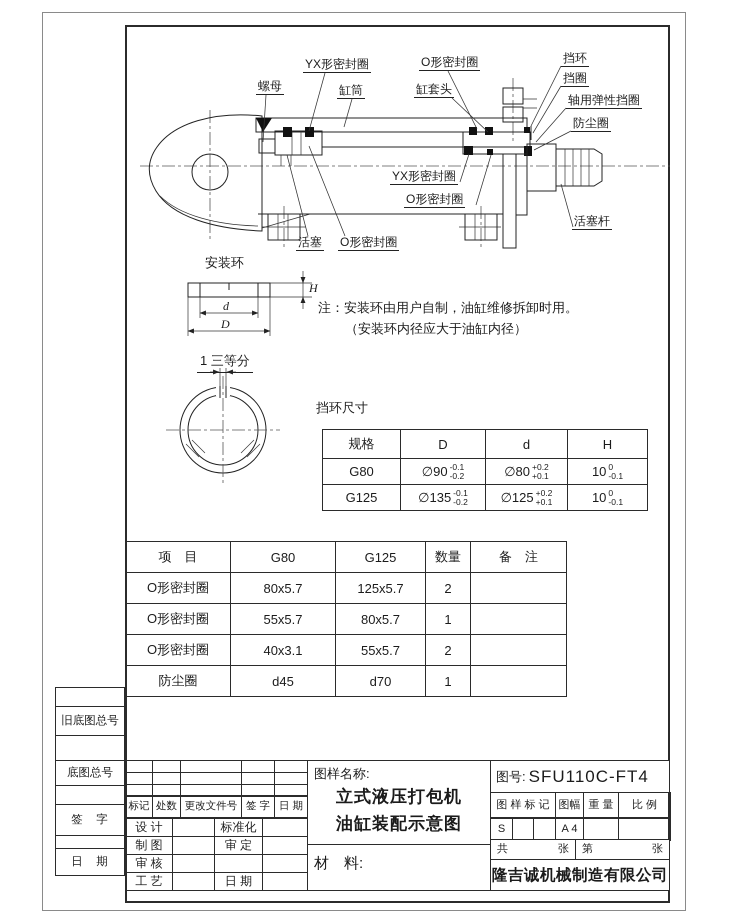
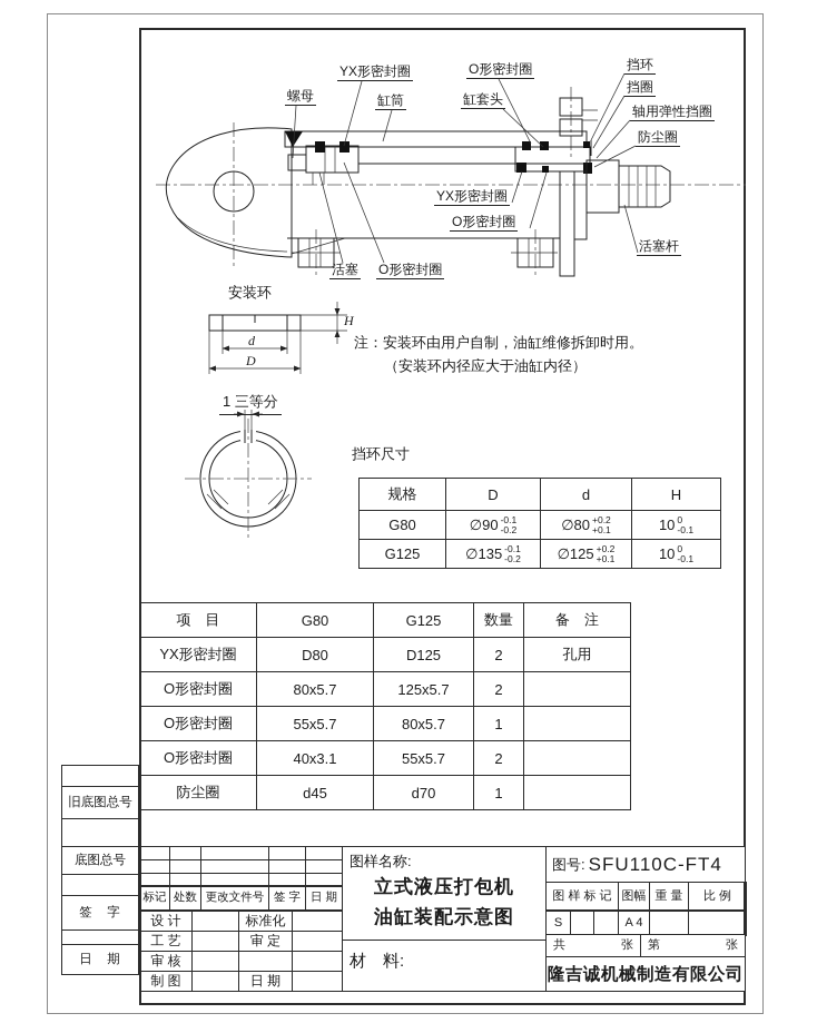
  螺母
  YX形密封圈
  缸筒
  O形密封圈
  缸套头
  挡环
  挡圈
  轴用弹性挡圈
  防尘圈
  YX形密封圈
  O形密封圈
  活塞杆
  活塞
  O形密封圈
  安装环
  d
  D
  H
  1 三等分
  注：安装环由用户自制，油缸维修拆卸时用。
  （安装环内径应大于油缸内径）
  挡环尺寸
  规格	D	d	H
  G80	∅90 -0.1-0.2	∅80 +0.2+0.1	10 0-0.1
  G125	∅135 -0.1-0.2	∅125 +0.2+0.1	10 0-0.1
  项 目	G80	G125	数量	备 注
+ YX形密封圈	D80	D125	2	孔用
  O形密封圈	80x5.7	125x5.7	2
  O形密封圈	55x5.7	80x5.7	1
  O形密封圈	40x3.1	55x5.7	2
  防尘圈	d45	d70	1
  旧底图总号
  底图总号
  签 字
  日 期
  标记	处数	更改文件号	签 字	日 期
  设 计		标准化
- 制 图		审 定
+ 工 艺		审 定
  审 核
- 工 艺		日 期
+ 制 图		日 期
  图样名称:
  立式液压打包机
  油缸装配示意图
  材 料:
  图号:
  SFU110C-FT4
  图 样 标 记	图幅	重 量	比 例
  S			A 4
  共
  张
  第
  张
  隆吉诚机械制造有限公司
